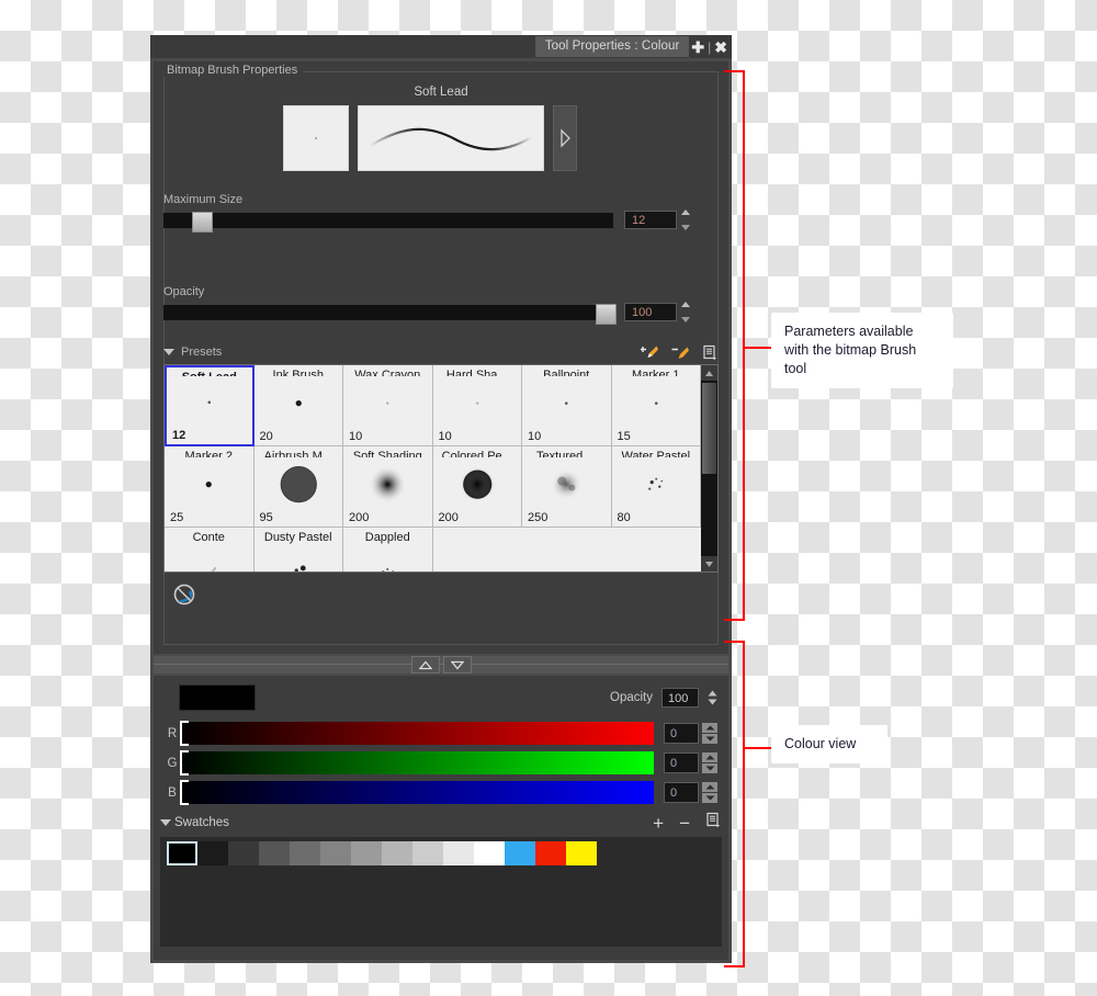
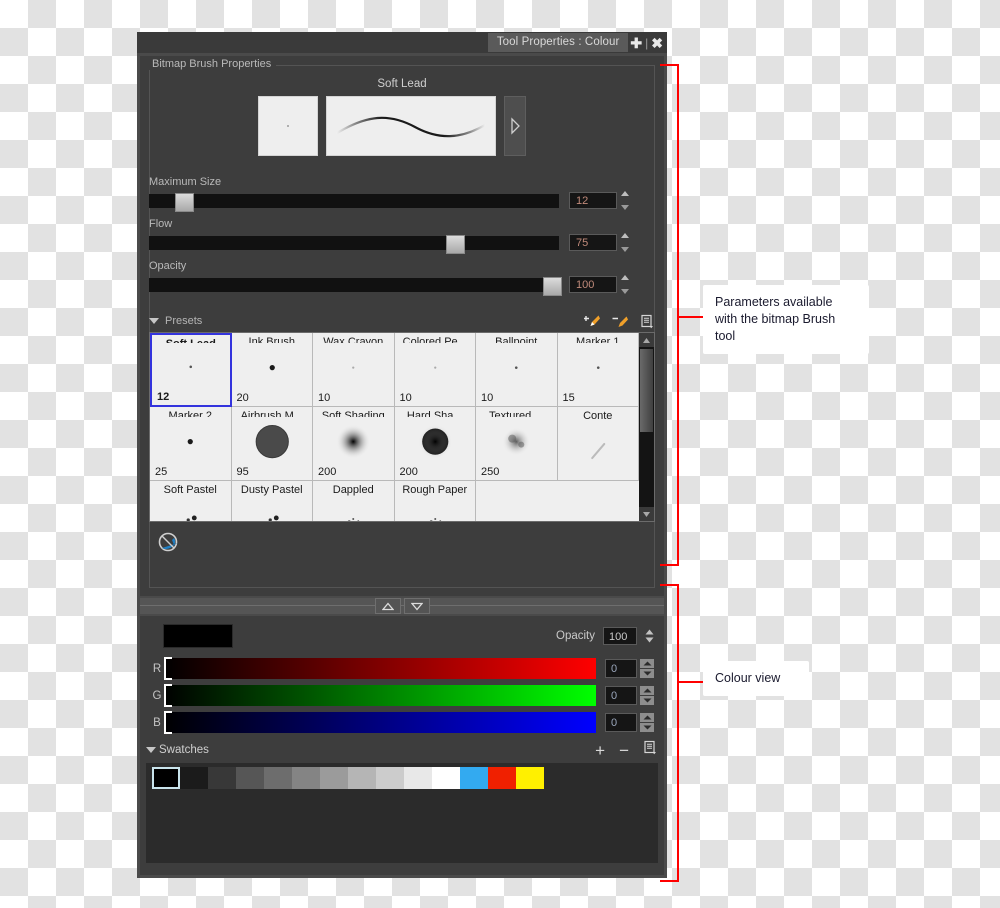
  Tool Properties : Colour
  ✚
  |
  ✖
  Bitmap Brush Properties
  Soft Lead
  Maximum Size
  12
+ Flow
+ 75
  Opacity
  100
  Presets
  12
  Ink Brush
  20
  Wax Crayon
  10
- Hard Sha...
+ Colored Pe...
  10
  Ballpoint
  10
  Marker 1
  15
  Marker 2
  25
  Airbrush M...
  95
  Soft Shading
  200
- Colored Pe...
+ Hard Sha...
  200
  Textured ...
  250
- Water Pastel
- 80
  Conte
+ Soft Pastel
  Dusty Pastel
  Dappled
+ Rough Paper
  Opacity
  100
  R
  0
  G
  0
  B
  0
  Swatches
  +
  −
  Parameters available
  with the bitmap Brush
  tool
  Colour view
